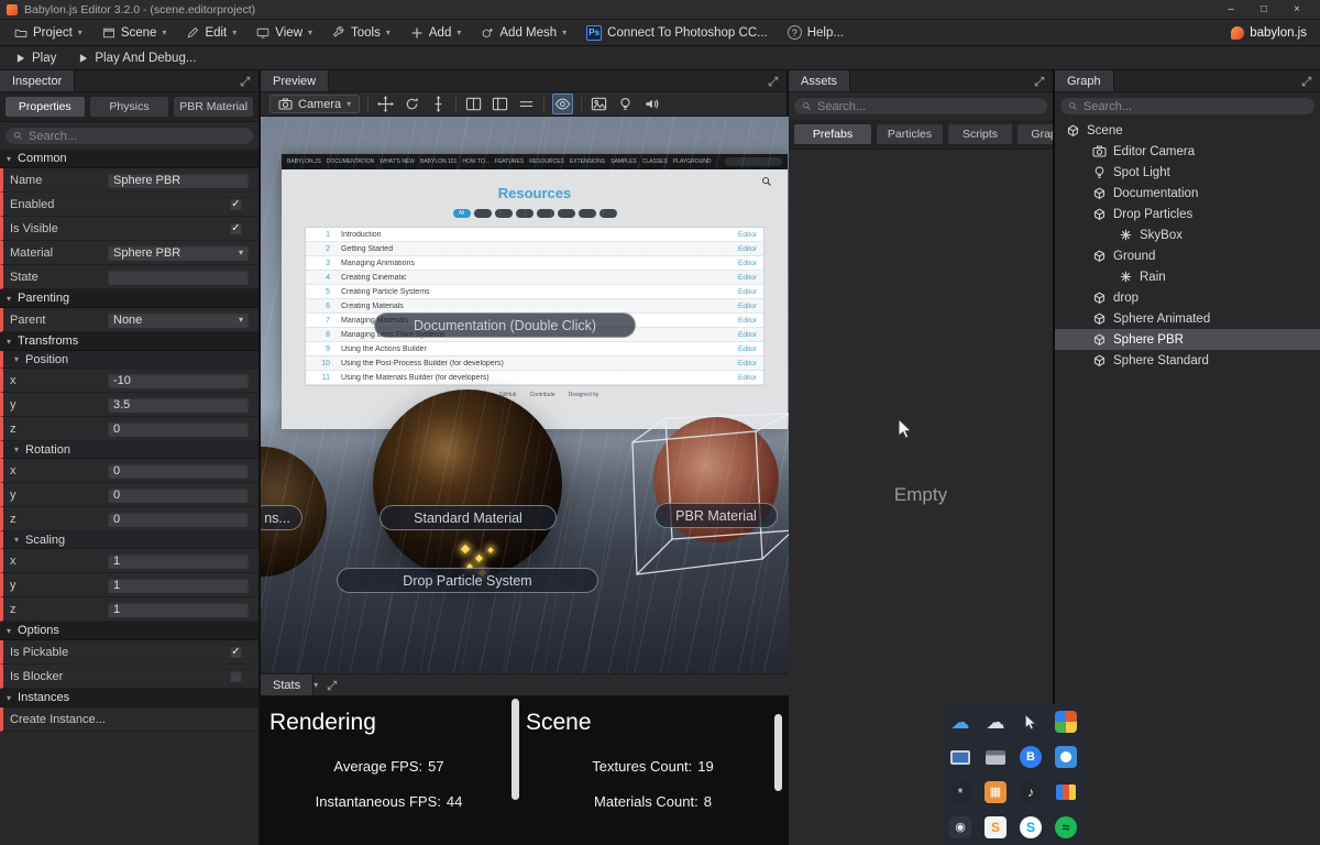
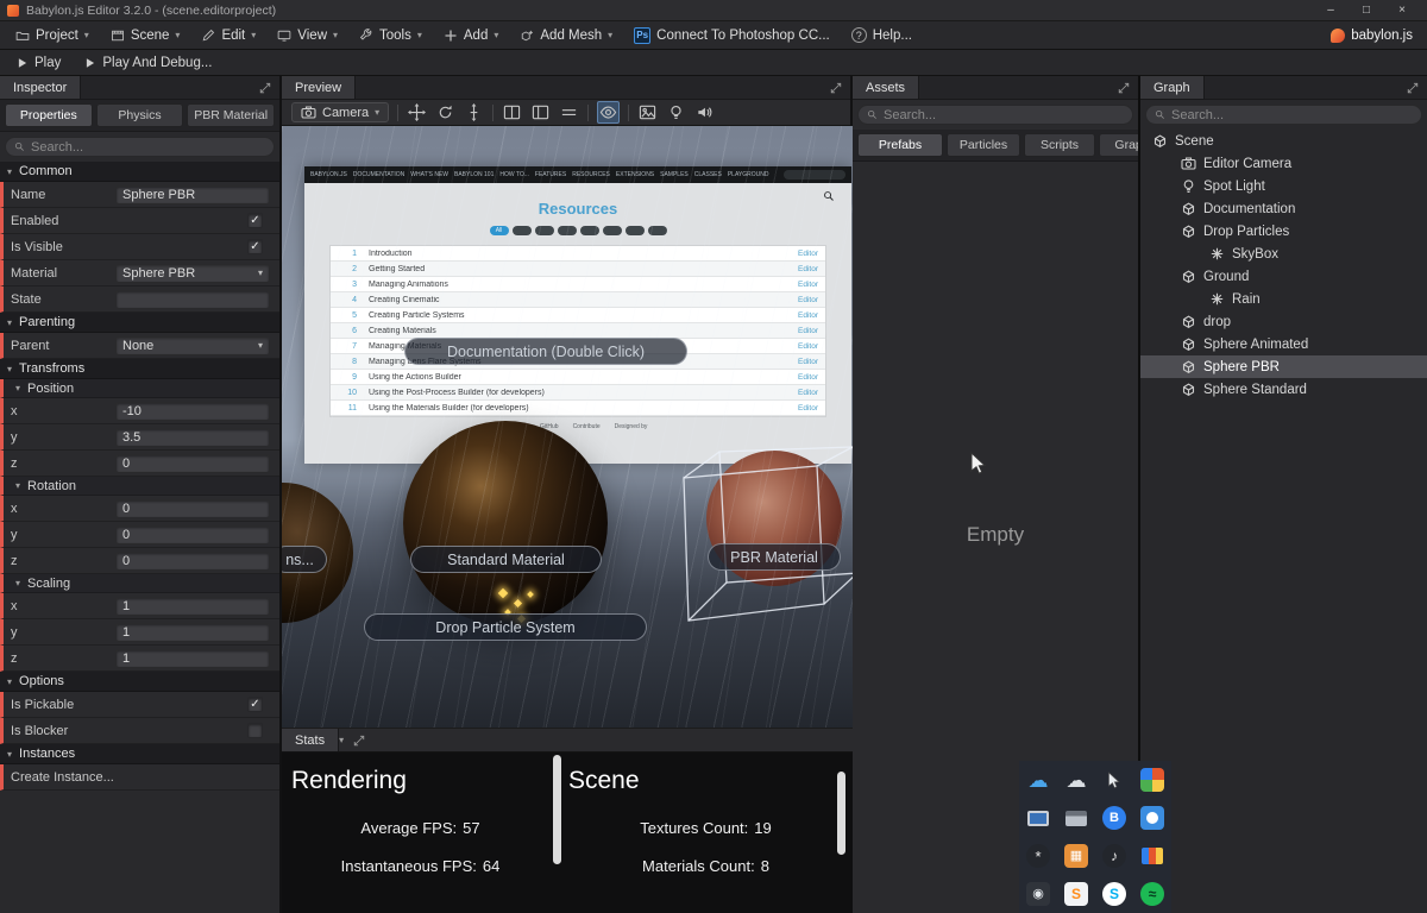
  Babylon.js Editor 3.2.0 - (scene.editorproject)
  –
  □
  ×
  Project
  ▾
  Scene
  ▾
  Edit
  ▾
  View
  ▾
  Tools
  ▾
  Add
  ▾
  Add Mesh
  ▾
  Ps
  Connect To Photoshop CC...
  ?
  Help...
  babylon.js
  Play
  Play And Debug...
  Inspector
  Properties
  Physics
  PBR Material
  Search...
  ▾
  Common
  Name
  Sphere PBR
  Enabled
  ✓
  Is Visible
  ✓
  Material
  Sphere PBR
  ▾
  State
  ▾
  Parenting
  Parent
  None
  ▾
  ▾
  Transfroms
  ▾
  Position
  x
  -10
  y
  3.5
  z
  0
  ▾
  Rotation
  x
  0
  y
  0
  z
  0
  ▾
  Scaling
  x
  1
  y
  1
  z
  1
  ▾
  Options
  Is Pickable
  ✓
  Is Blocker
  ▾
  Instances
  Create Instance...
  Preview
  Camera
  ▾
  Documentation (Double Click)
  Standard Material
  PBR Material
  Drop Particle System
  ns...
  Stats
  ▾
  Rendering
  Average FPS:
  57
  Instantaneous FPS:
- 44
+ 64
  Scene
  Textures Count:
  19
  Materials Count:
  8
  Assets
  Search...
  Prefabs
  Particles
  Scripts
  Empty
  Graph
  Search...
  Scene
  Editor Camera
  Spot Light
  Documentation
  Drop Particles
  SkyBox
  Ground
  Rain
  drop
  Sphere Animated
  Sphere PBR
  Sphere Standard
  ☁
  ☁
  B
  *
  ▦
  ♪
  ◉
  S
  S
  ≈
